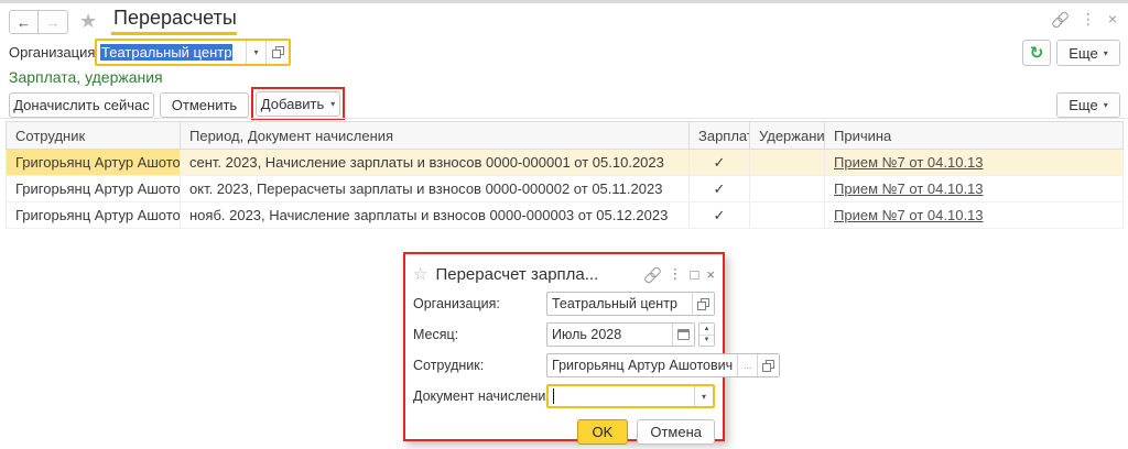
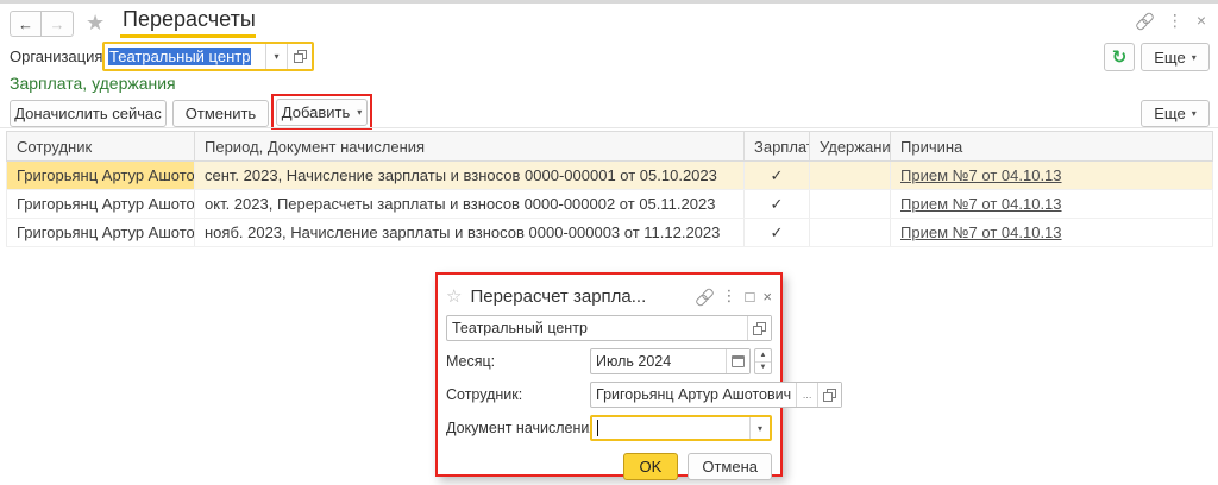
  ←
  →
  ★
  Перерасчеты
  ⋮
  ×
  Организация
  Театральный центр
  ▾
  ↻
  Еще
  ▾
  Зарплата, удержания
  Доначислить сейчас
  Отменить
  Добавить
  ▾
  Еще
  ▾
  Сотрудник	Период, Документ начисления	Зарпла	Удержани	Причина
  Григорьянц Артур Ашото	сент. 2023, Начисление зарплаты и взносов 0000-000001 от 05.10.2023	✓		Прием №7 от 04.10.13
  Григорьянц Артур Ашото	окт. 2023, Перерасчеты зарплаты и взносов 0000-000002 от 05.11.2023	✓		Прием №7 от 04.10.13
- Григорьянц Артур Ашото	нояб. 2023, Начисление зарплаты и взносов 0000-000003 от 05.12.2023	✓		Прием №7 от 04.10.13
+ Григорьянц Артур Ашото	нояб. 2023, Начисление зарплаты и взносов 0000-000003 от 11.12.2023	✓		Прием №7 от 04.10.13
  ☆
  Перерасчет зарпла...
  ⋮
  □
  ×
- Организация:
  Театральный центр
  Месяц:
- Июль 2028
+ Июль 2024
  Сотрудник:
  Григорьянц Артур Ашотович
  …
  Документ начислени
  ▾
  OK
  Отмена
